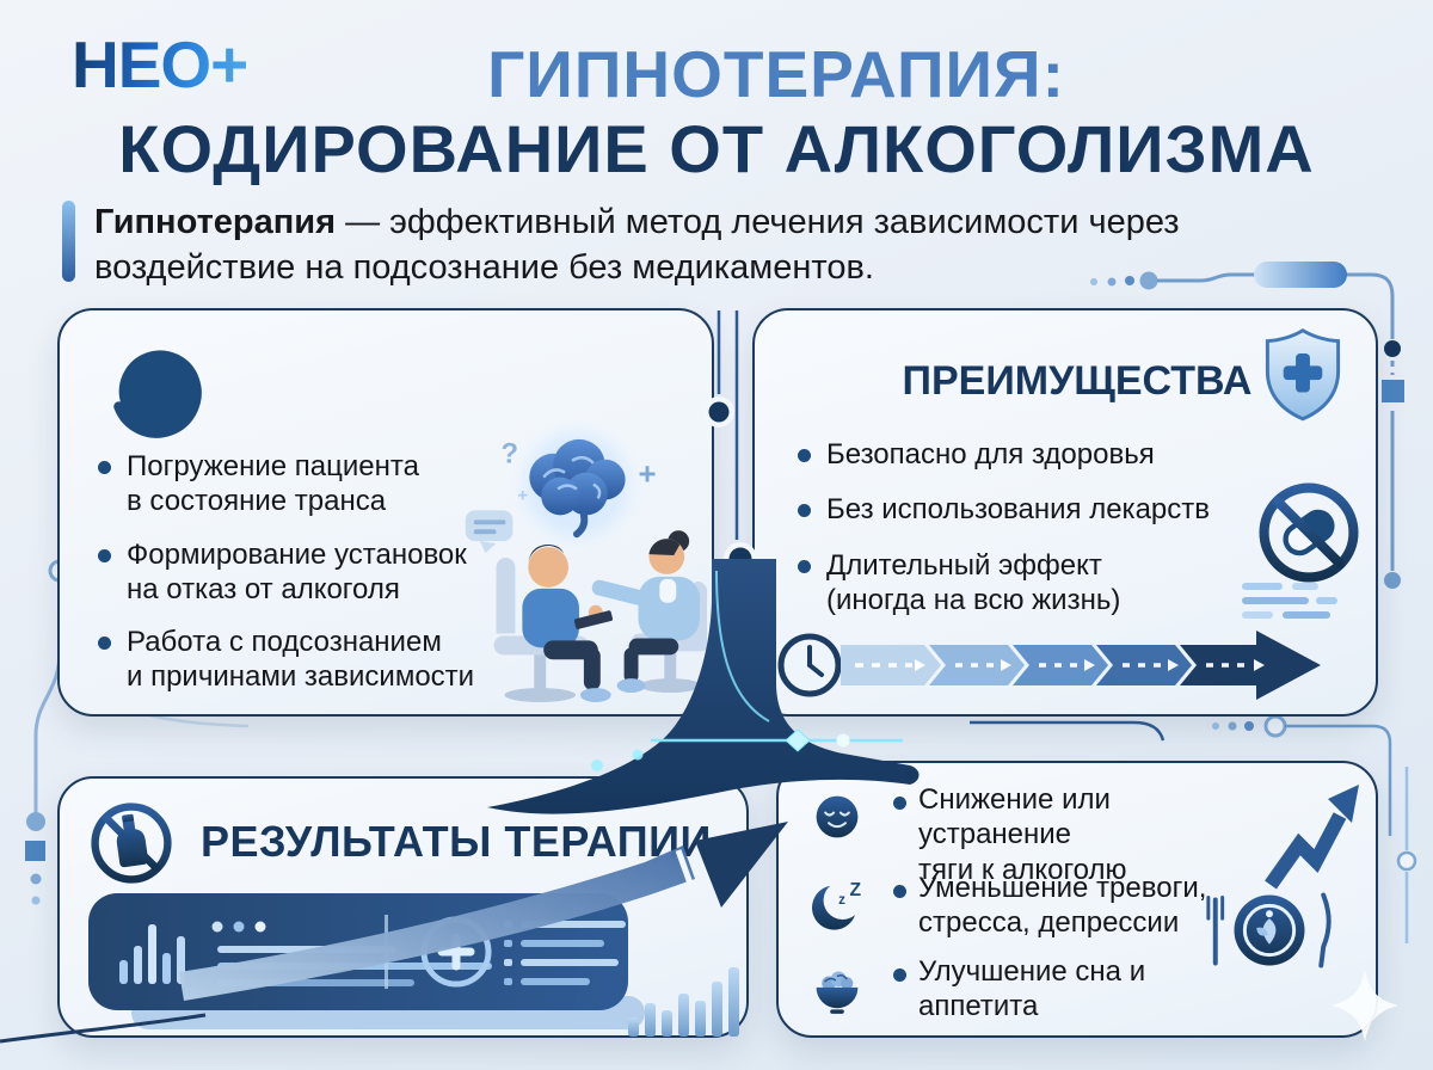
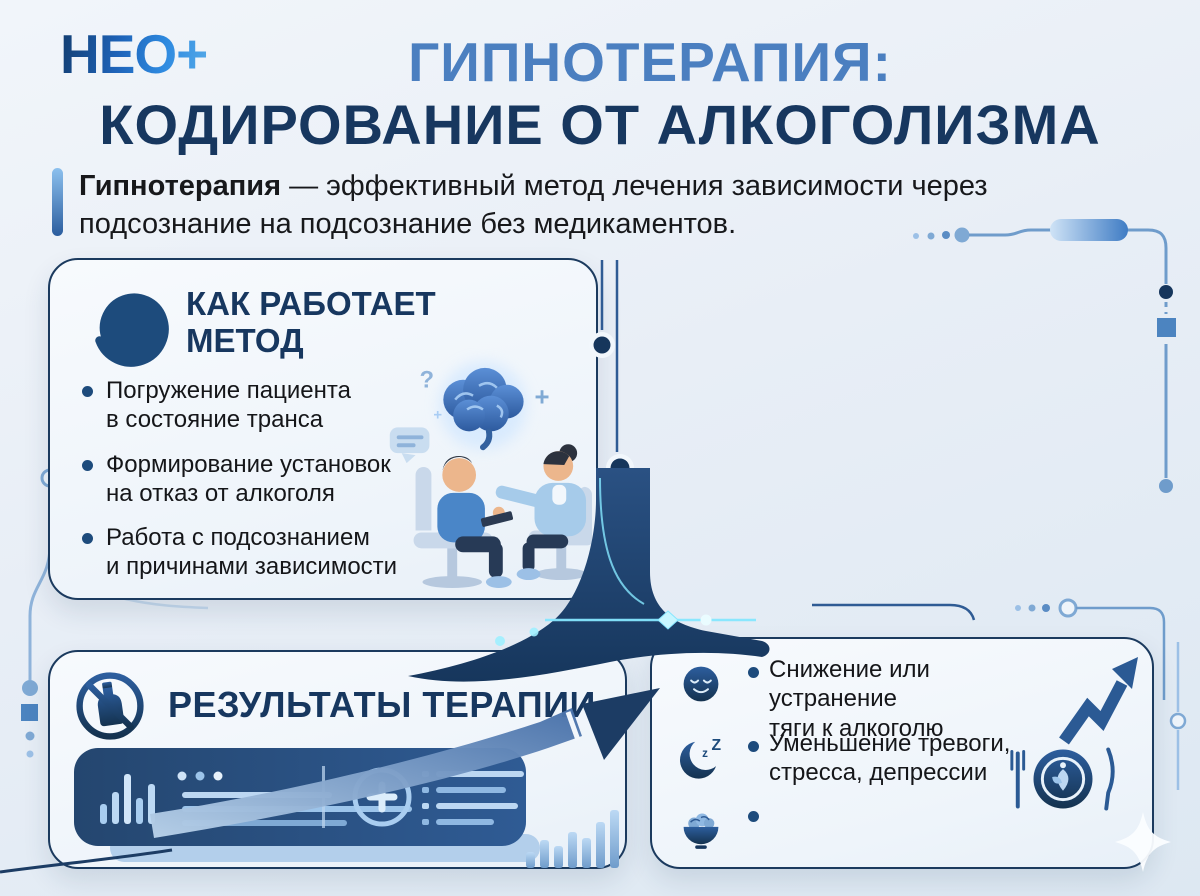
  НЕО+
  ГИПНОТЕРАПИЯ:
  КОДИРОВАНИЕ ОТ АЛКОГОЛИЗМА
- Гипнотерапия — эффективный метод лечения зависимости через воздействие на подсознание без медикаментов.
+ Гипнотерапия — эффективный метод лечения зависимости через подсознание на подсознание без медикаментов.
+ КАК РАБОТАЕТ
+ МЕТОД
  Погружение пациента
  в состояние транса
  Формирование установок
  на отказ от алкоголя
  Работа с подсознанием
  и причинами зависимости
  ?
  +
  +
- ПРЕИМУЩЕСТВА
- Безопасно для здоровья
- Без использования лекарств
- Длительный эффект
- (иногда на всю жизнь)
  РЕЗУЛЬТАТЫ ТЕРАПИ
  Снижение или устранение
  тяги к алкоголю
  z
  Z
  Уменьшение тревоги,
  стресса, депрессии
- Улучшение сна и аппетита
